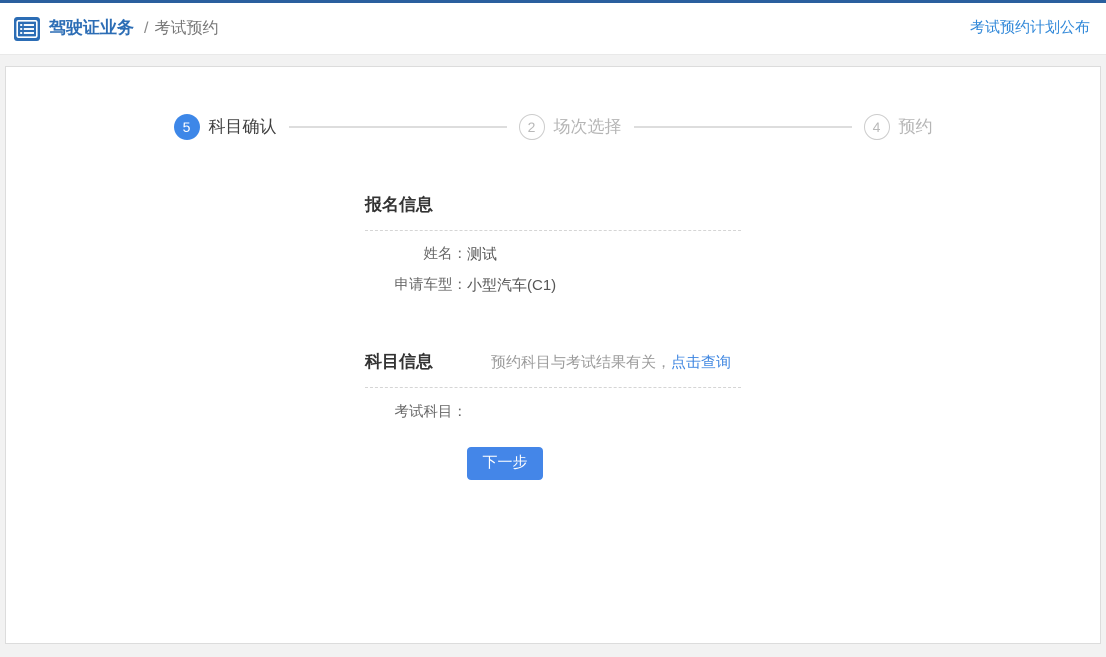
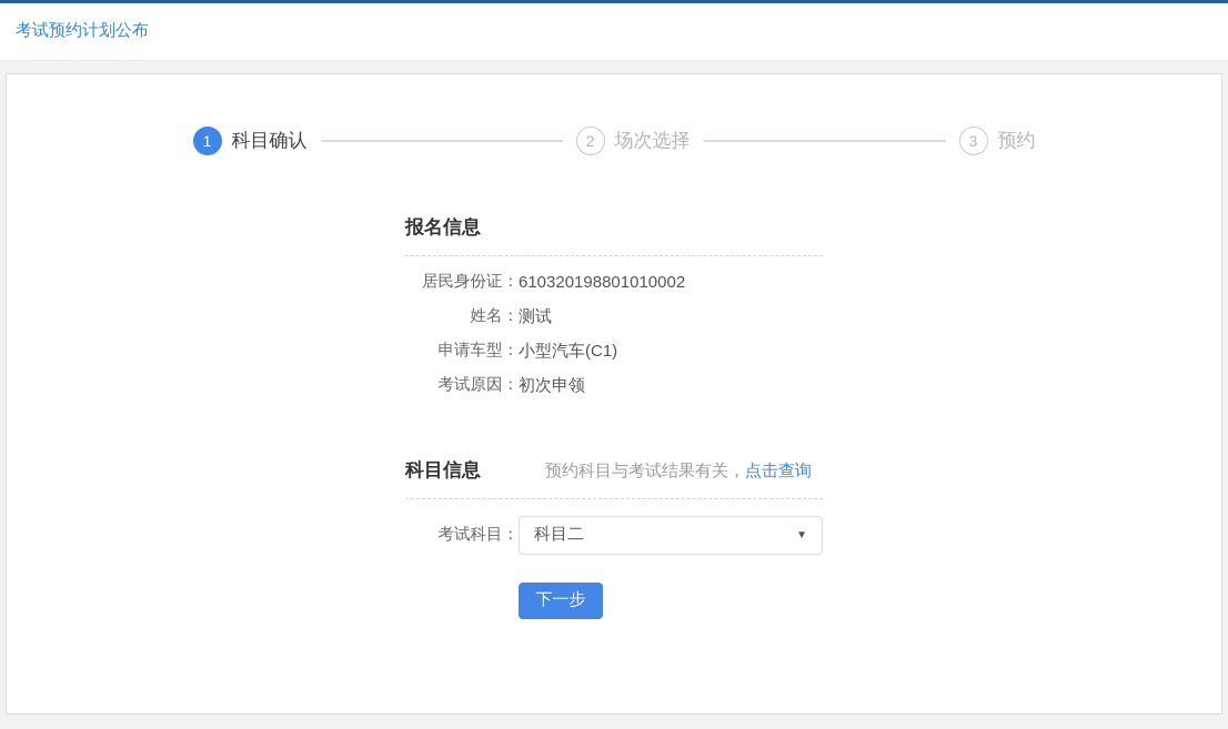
- 驾驶证业务
- /
- 考试预约
  考试预约计划公布
- 5
+ 1
  科目确认
  2
  场次选择
- 4
+ 3
  预约
  报名信息
+ 居民身份证：
+ 610320198801010002
  姓名：
  测试
  申请车型：
  小型汽车(C1)
+ 考试原因：
+ 初次申领
  科目信息
  预约科目与考试结果有关，点击查询
  考试科目：
+ 科目二
+ ▼
  下一步
